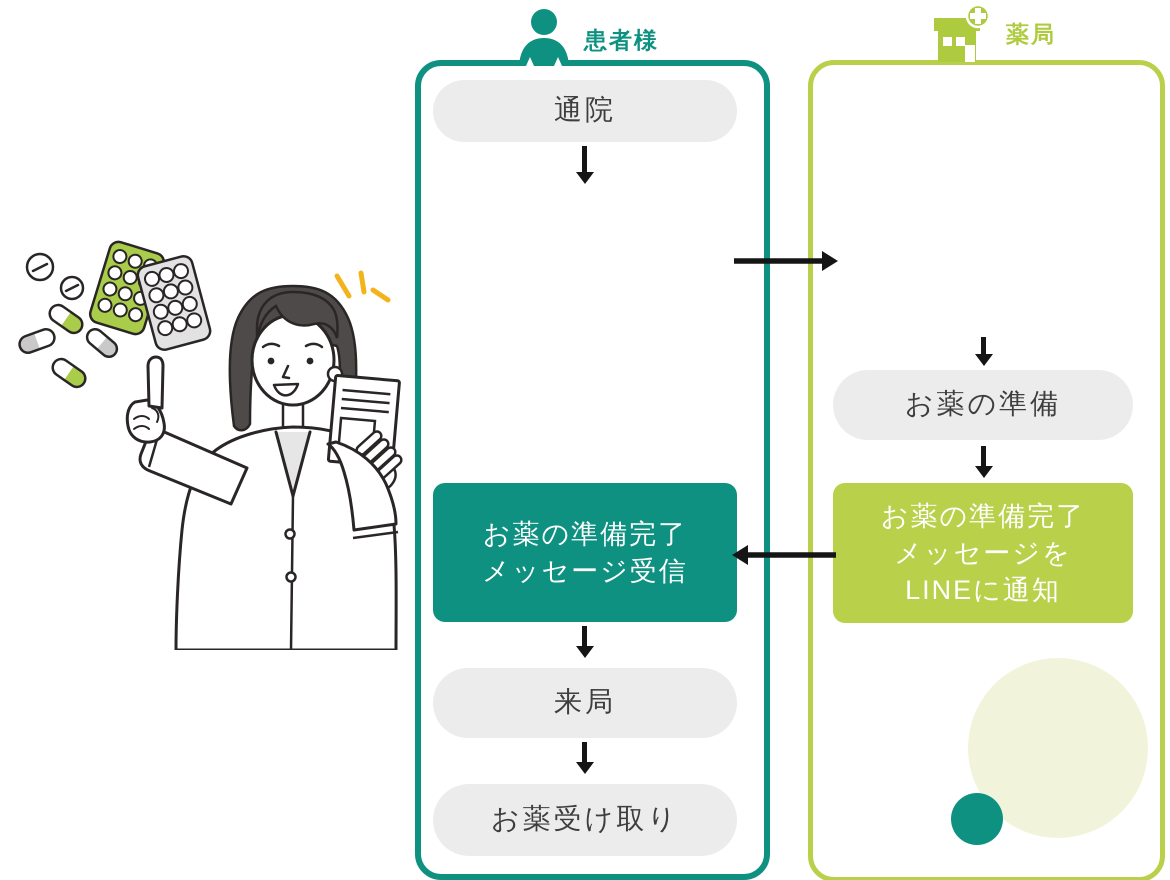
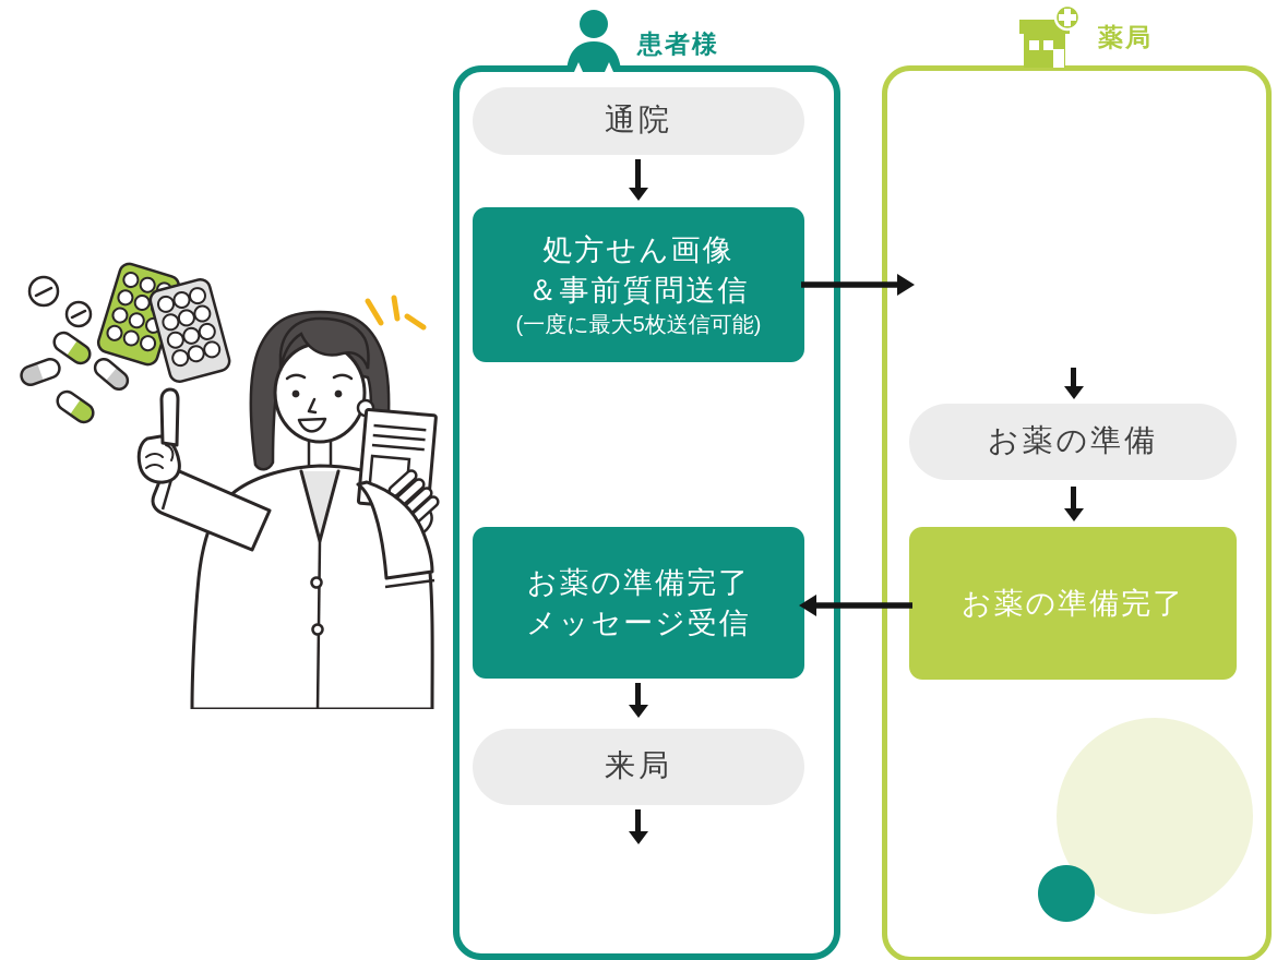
  患者様
  薬局
  通院
+ 処方せん画像
+ ＆事前質問送信
+ (一度に最大5枚送信可能)
  お薬の準備完了
  メッセージ受信
  来局
- お薬受け取り
  お薬の準備
  お薬の準備完了
- メッセージを
- LINEに通知
